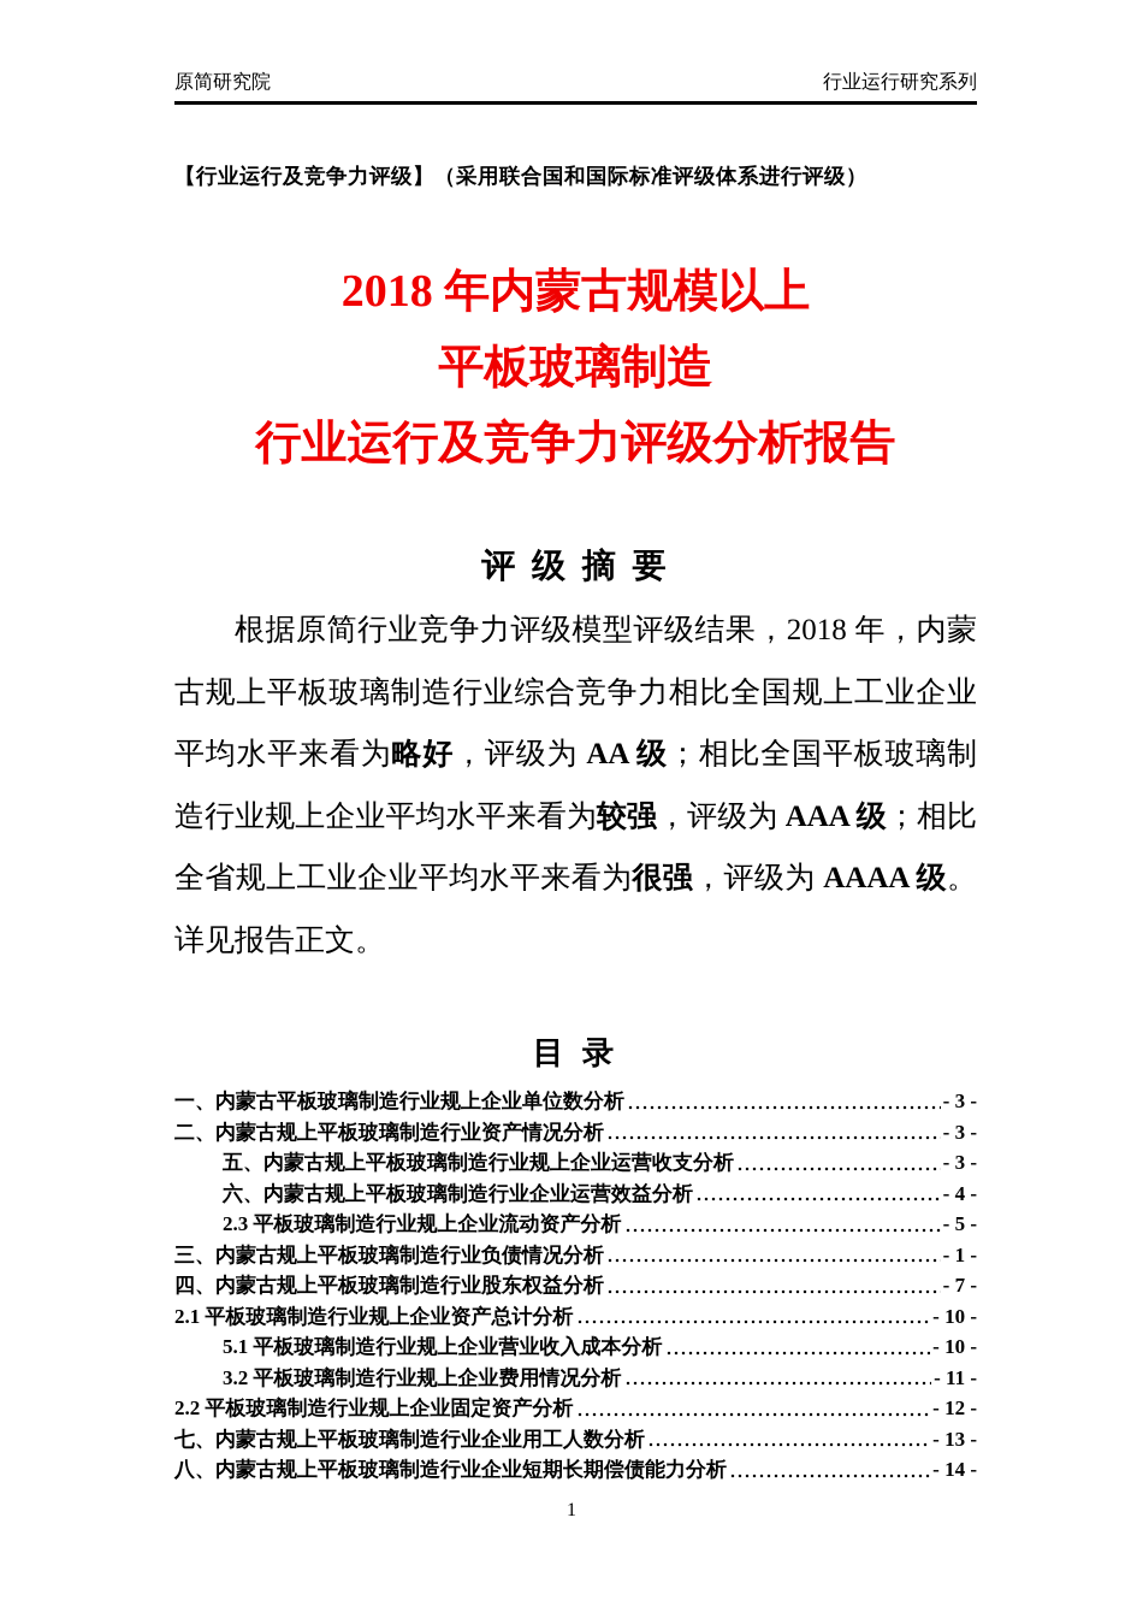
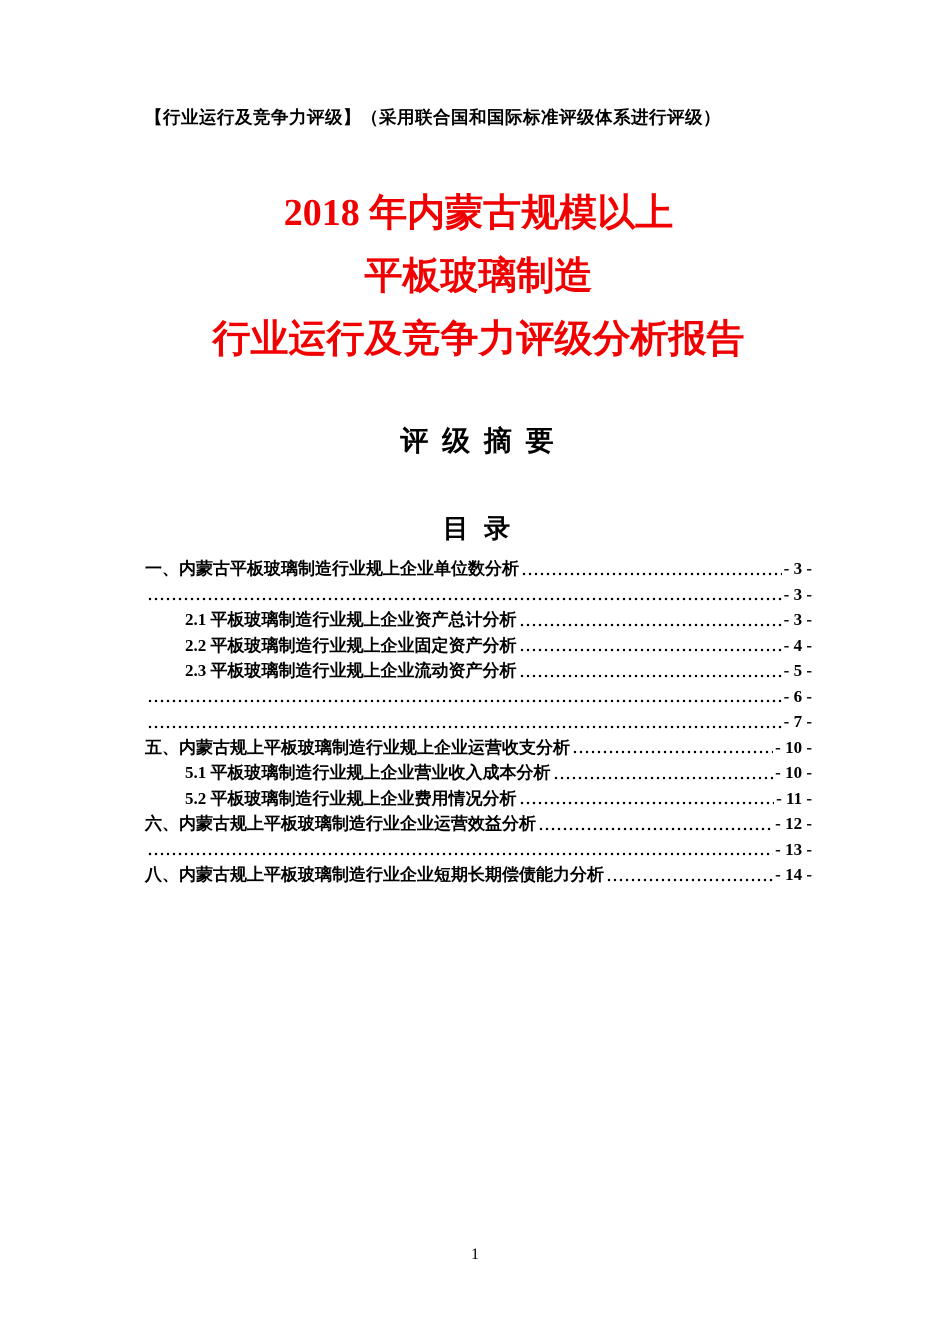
- 原简研究院
- 行业运行研究系列
  【行业运行及竞争力评级】（采用联合国和国际标准评级体系进行评级）
  2018 年内蒙古规模以上
  平板玻璃制造
  行业运行及竞争力评级分析报告
  评 级 摘 要
- 根据原简行业竞争力评级模型评级结果，2018 年，内蒙古规上平板玻璃制造行业综合竞争力相比全国规上工业企业平均水平来看为略好，评级为 AA 级；相比全国平板玻璃制造行业规上企业平均水平来看为较强，评级为 AAA 级；相比全省规上工业企业平均水平来看为很强，评级为 AAAA 级。详见报告正文。
  目 录
  一、内蒙古平板玻璃制造行业规上企业单位数分析
  - 3 -
- 二、内蒙古规上平板玻璃制造行业资产情况分析
  - 3 -
- 五、内蒙古规上平板玻璃制造行业规上企业运营收支分析
+ 2.1 平板玻璃制造行业规上企业资产总计分析
  - 3 -
- 六、内蒙古规上平板玻璃制造行业企业运营效益分析
+ 2.2 平板玻璃制造行业规上企业固定资产分析
  - 4 -
  2.3 平板玻璃制造行业规上企业流动资产分析
  - 5 -
- 三、内蒙古规上平板玻璃制造行业负债情况分析
- - 1 -
+ - 6 -
- 四、内蒙古规上平板玻璃制造行业股东权益分析
  - 7 -
- 2.1 平板玻璃制造行业规上企业资产总计分析
+ 五、内蒙古规上平板玻璃制造行业规上企业运营收支分析
  - 10 -
  5.1 平板玻璃制造行业规上企业营业收入成本分析
  - 10 -
- 3.2 平板玻璃制造行业规上企业费用情况分析
+ 5.2 平板玻璃制造行业规上企业费用情况分析
  - 11 -
- 2.2 平板玻璃制造行业规上企业固定资产分析
+ 六、内蒙古规上平板玻璃制造行业企业运营效益分析
  - 12 -
- 七、内蒙古规上平板玻璃制造行业企业用工人数分析
  - 13 -
  八、内蒙古规上平板玻璃制造行业企业短期长期偿债能力分析
  - 14 -
  1
